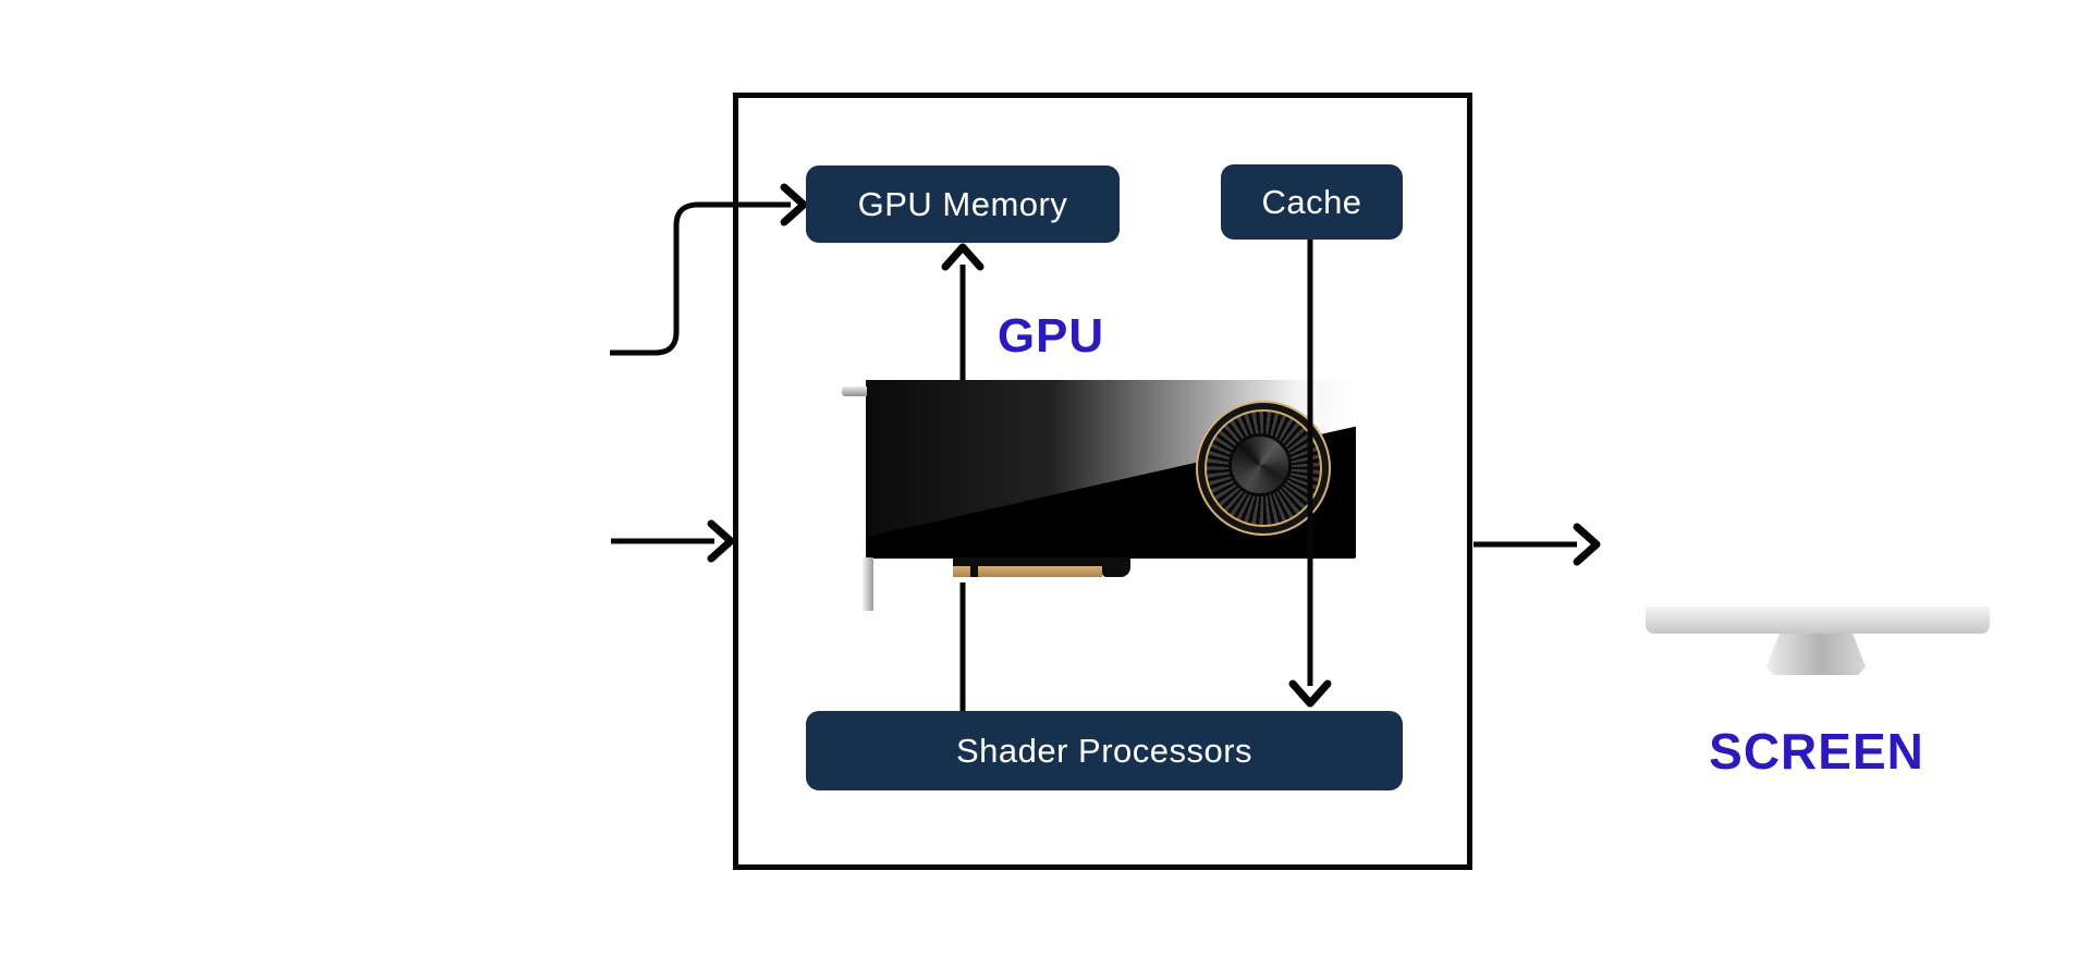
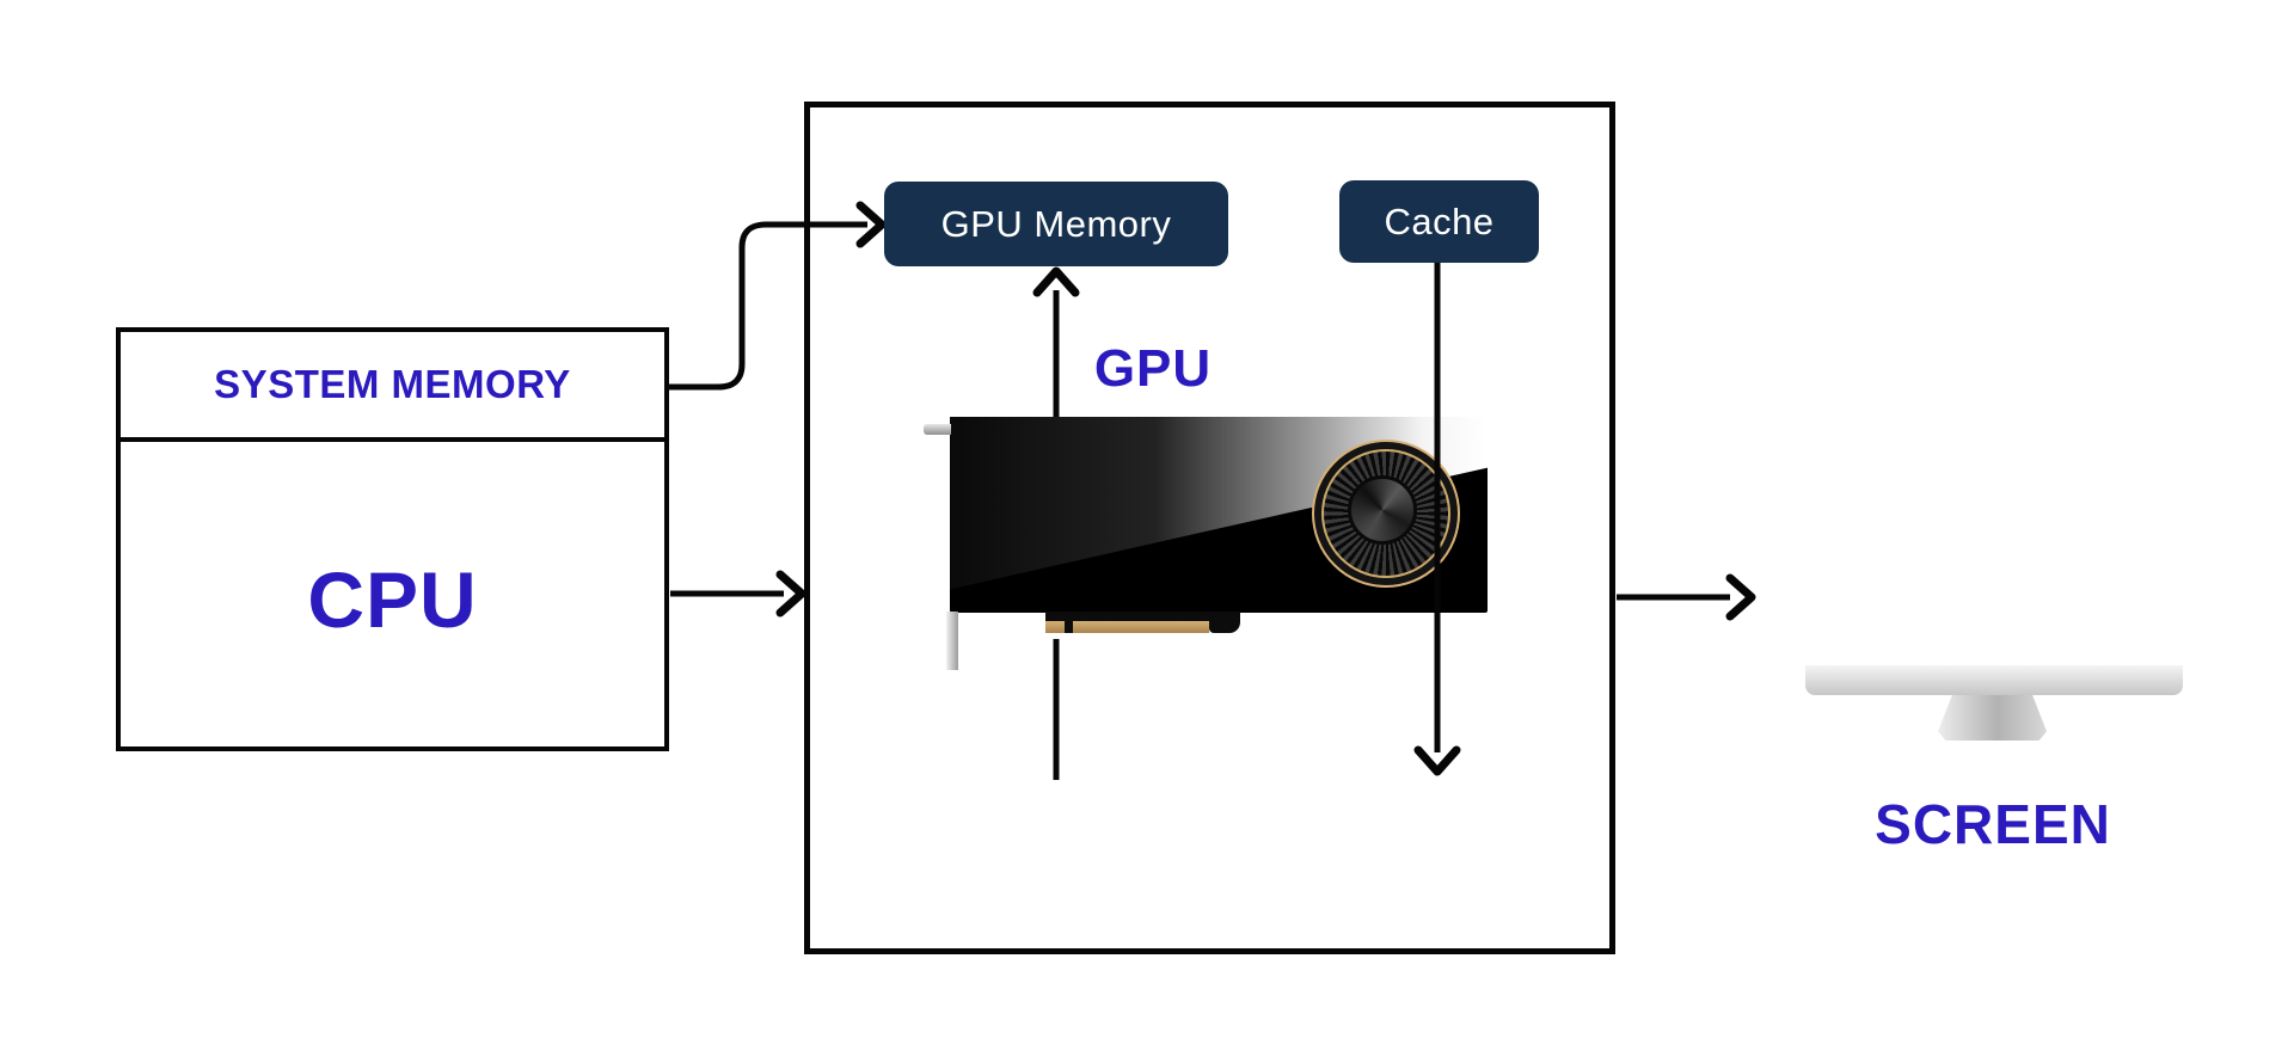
+ SYSTEM MEMORY
+ CPU
  GPU Memory
  Cache
- Shader Processors
  GPU
  SCREEN
